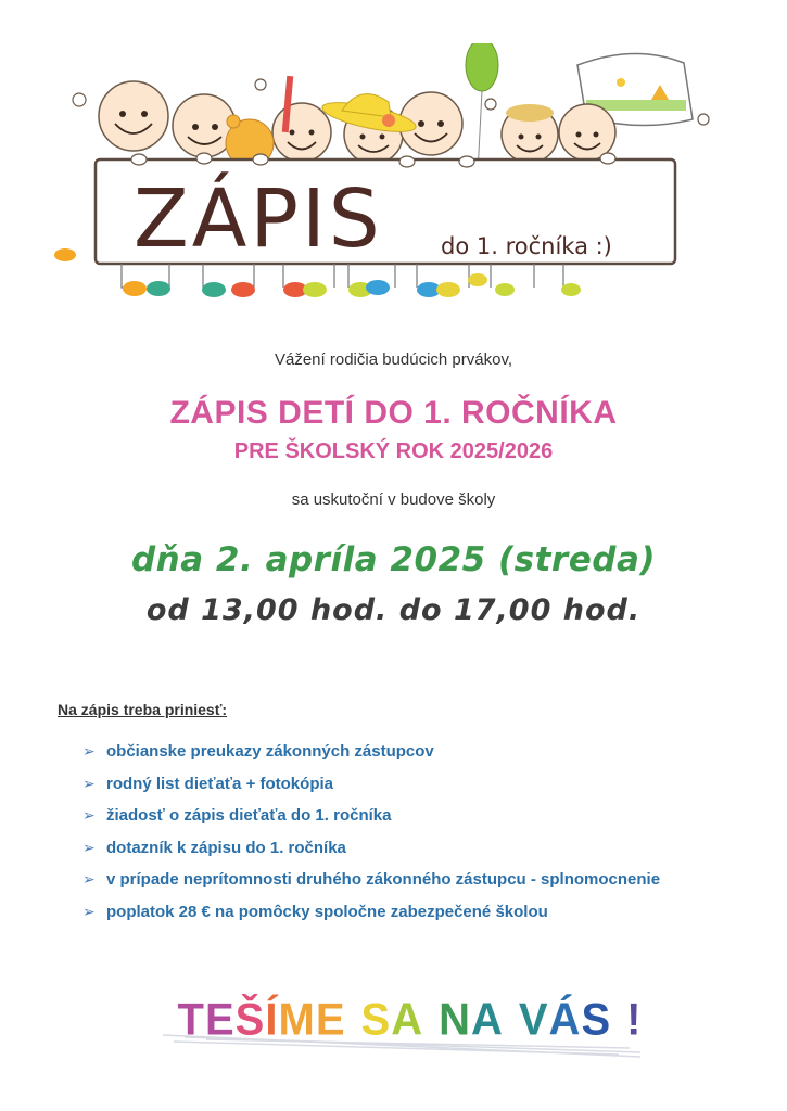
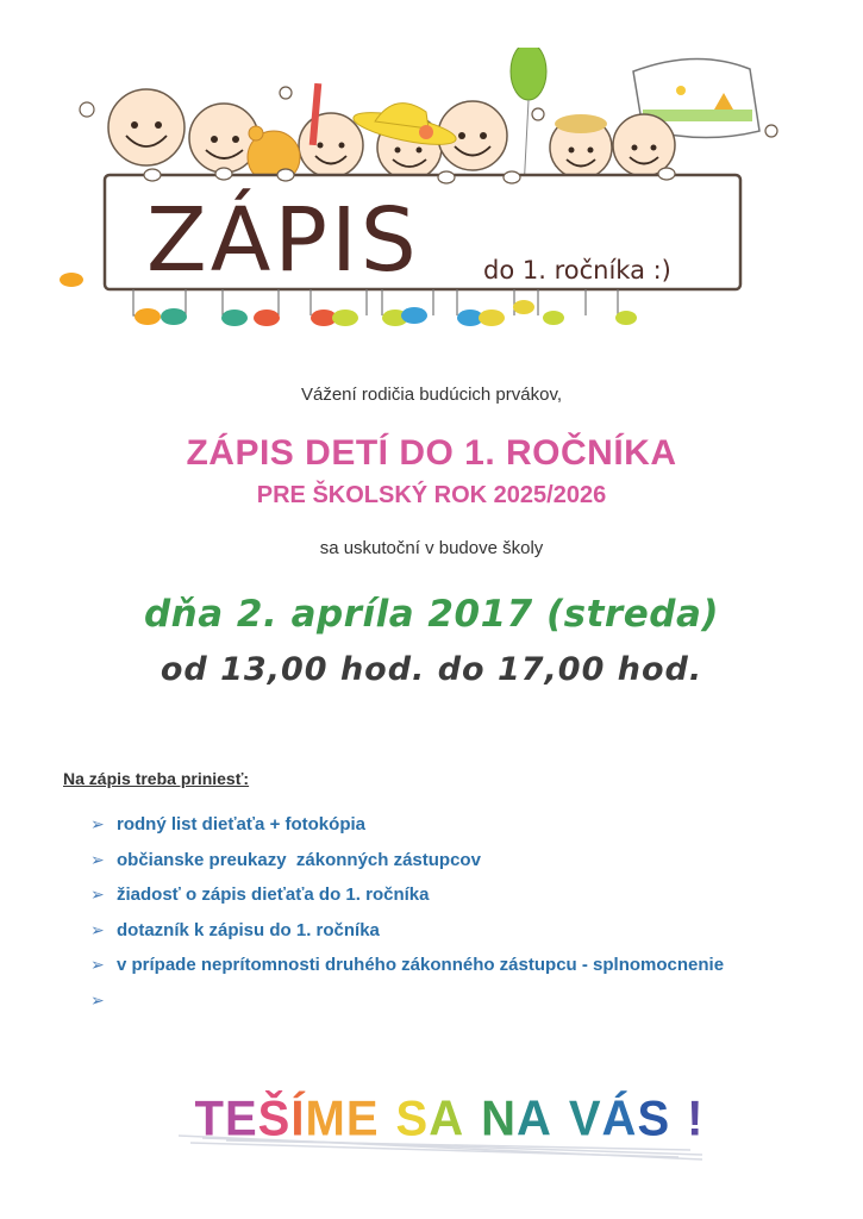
  ZÁPIS
  do 1. ročníka :)
  Vážení rodičia budúcich prvákov,
  ZÁPIS DETÍ DO 1. ROČNÍKA
  PRE ŠKOLSKÝ ROK 2025/2026
  sa uskutoční v budove školy
- dňa 2. apríla 2025 (streda)
+ dňa 2. apríla 2017 (streda)
  od 13,00 hod. do 17,00 hod.
  Na zápis treba priniesť:
  ➢
- občianske preukazy zákonných zástupcov
+ rodný list dieťaťa + fotokópia
  ➢
- rodný list dieťaťa + fotokópia
+ občianske preukazy zákonných zástupcov
  ➢
  žiadosť o zápis dieťaťa do 1. ročníka
  ➢
  dotazník k zápisu do 1. ročníka
  ➢
  v prípade neprítomnosti druhého zákonného zástupcu - splnomocnenie
  ➢
- poplatok 28 € na pomôcky spoločne zabezpečené školou
  TEŠÍME SA NA VÁS !
